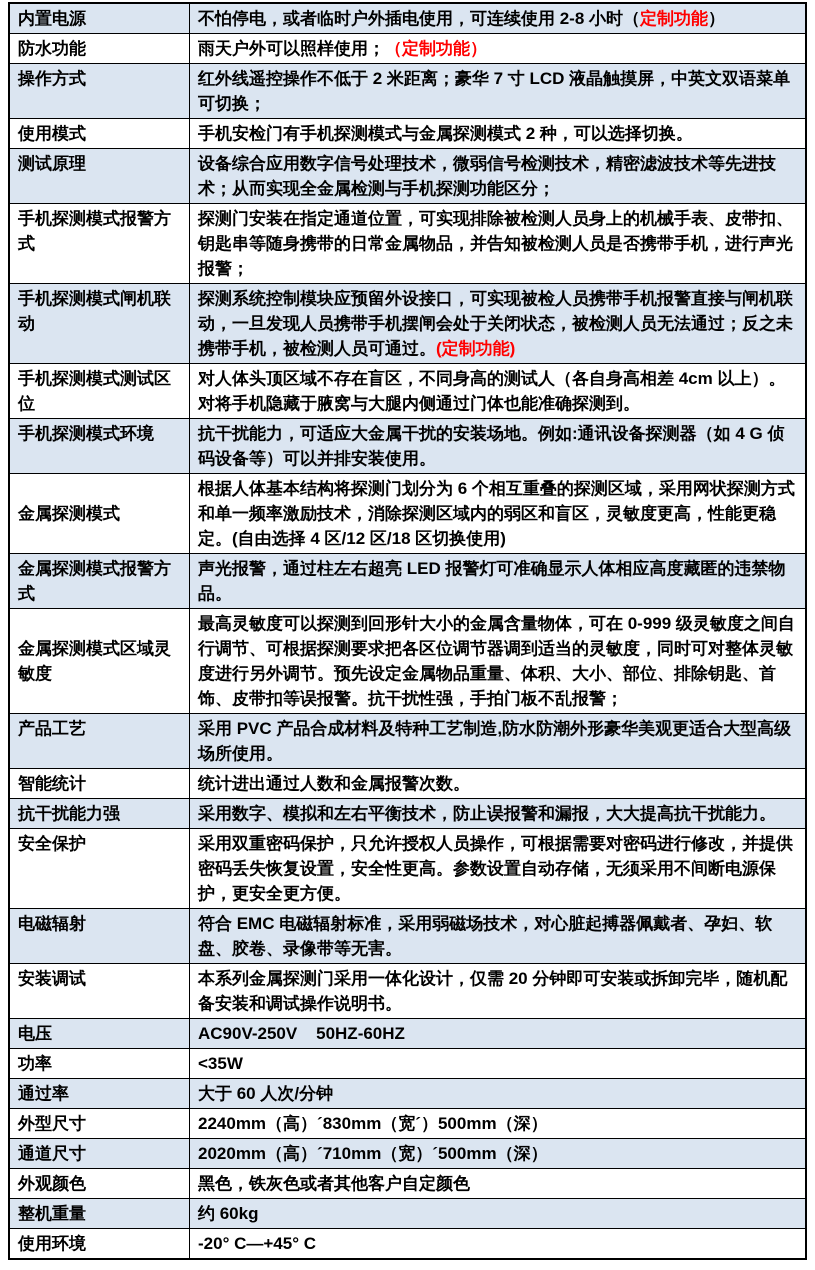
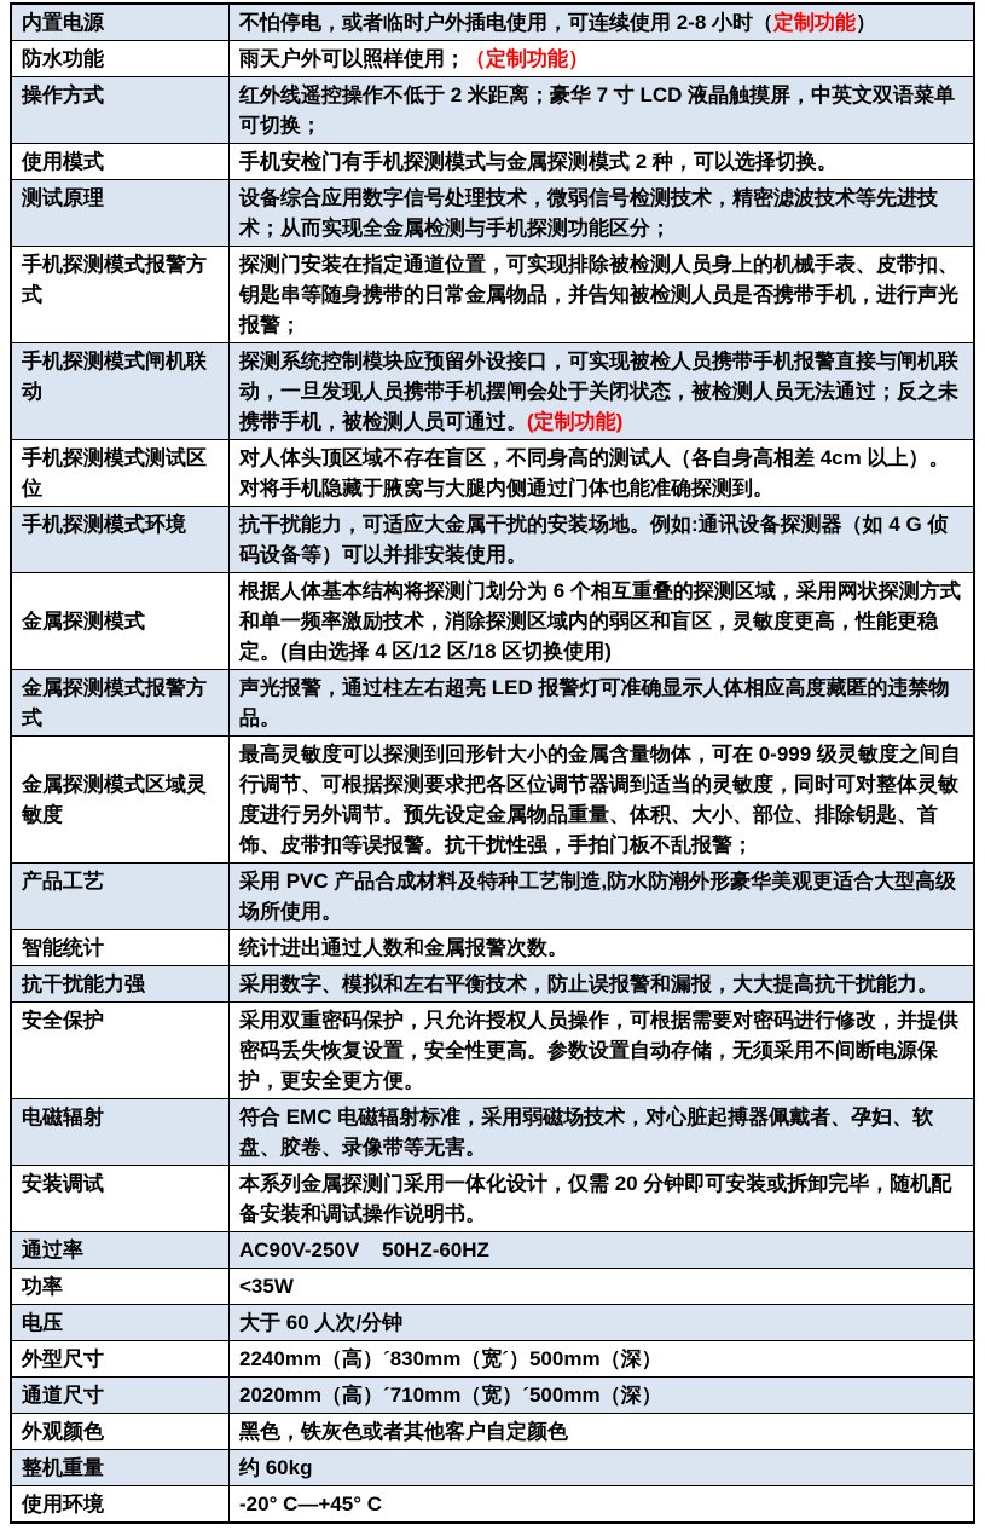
  内置电源	不怕停电，或者临时户外插电使用，可连续使用 2-8 小时（定制功能）
  防水功能	雨天户外可以照样使用；（定制功能）
  操作方式	红外线遥控操作不低于 2 米距离；豪华 7 寸 LCD 液晶触摸屏，中英文双语菜单可切换；
  使用模式	手机安检门有手机探测模式与金属探测模式 2 种，可以选择切换。
  测试原理	设备综合应用数字信号处理技术，微弱信号检测技术，精密滤波技术等先进技术；从而实现全金属检测与手机探测功能区分；
  手机探测模式报警方式	探测门安装在指定通道位置，可实现排除被检测人员身上的机械手表、皮带扣、钥匙串等随身携带的日常金属物品，并告知被检测人员是否携带手机，进行声光报警；
  手机探测模式闸机联动	探测系统控制模块应预留外设接口，可实现被检人员携带手机报警直接与闸机联动，一旦发现人员携带手机摆闸会处于关闭状态，被检测人员无法通过；反之未携带手机，被检测人员可通过。(定制功能)
  手机探测模式测试区位	对人体头顶区域不存在盲区，不同身高的测试人（各自身高相差 4cm 以上）。对将手机隐藏于腋窝与大腿内侧通过门体也能准确探测到。
  手机探测模式环境	抗干扰能力，可适应大金属干扰的安装场地。例如:通讯设备探测器（如 4 G 侦码设备等）可以并排安装使用。
  金属探测模式	根据人体基本结构将探测门划分为 6 个相互重叠的探测区域，采用网状探测方式和单一频率激励技术，消除探测区域内的弱区和盲区，灵敏度更高，性能更稳定。(自由选择 4 区/12 区/18 区切换使用)
  金属探测模式报警方式	声光报警，通过柱左右超亮 LED 报警灯可准确显示人体相应高度藏匿的违禁物品。
  金属探测模式区域灵敏度	最高灵敏度可以探测到回形针大小的金属含量物体，可在 0-999 级灵敏度之间自行调节、可根据探测要求把各区位调节器调到适当的灵敏度，同时可对整体灵敏度进行另外调节。预先设定金属物品重量、体积、大小、部位、排除钥匙、首饰、皮带扣等误报警。抗干扰性强，手拍门板不乱报警；
  产品工艺	采用 PVC 产品合成材料及特种工艺制造,防水防潮外形豪华美观更适合大型高级场所使用。
  智能统计	统计进出通过人数和金属报警次数。
  抗干扰能力强	采用数字、模拟和左右平衡技术，防止误报警和漏报，大大提高抗干扰能力。
  安全保护	采用双重密码保护，只允许授权人员操作，可根据需要对密码进行修改，并提供密码丢失恢复设置，安全性更高。参数设置自动存储，无须采用不间断电源保护，更安全更方便。
  电磁辐射	符合 EMC 电磁辐射标准，采用弱磁场技术，对心脏起搏器佩戴者、孕妇、软盘、胶卷、录像带等无害。
  安装调试	本系列金属探测门采用一体化设计，仅需 20 分钟即可安装或拆卸完毕，随机配备安装和调试操作说明书。
- 电压	AC90V-250V 50HZ-60HZ
+ 通过率	AC90V-250V 50HZ-60HZ
  功率	<35W
- 通过率	大于 60 人次/分钟
+ 电压	大于 60 人次/分钟
  外型尺寸	2240mm（高）´830mm（宽´）500mm（深）
  通道尺寸	2020mm（高）´710mm（宽）´500mm（深）
  外观颜色	黑色，铁灰色或者其他客户自定颜色
  整机重量	约 60kg
  使用环境	-20° C—+45° C
